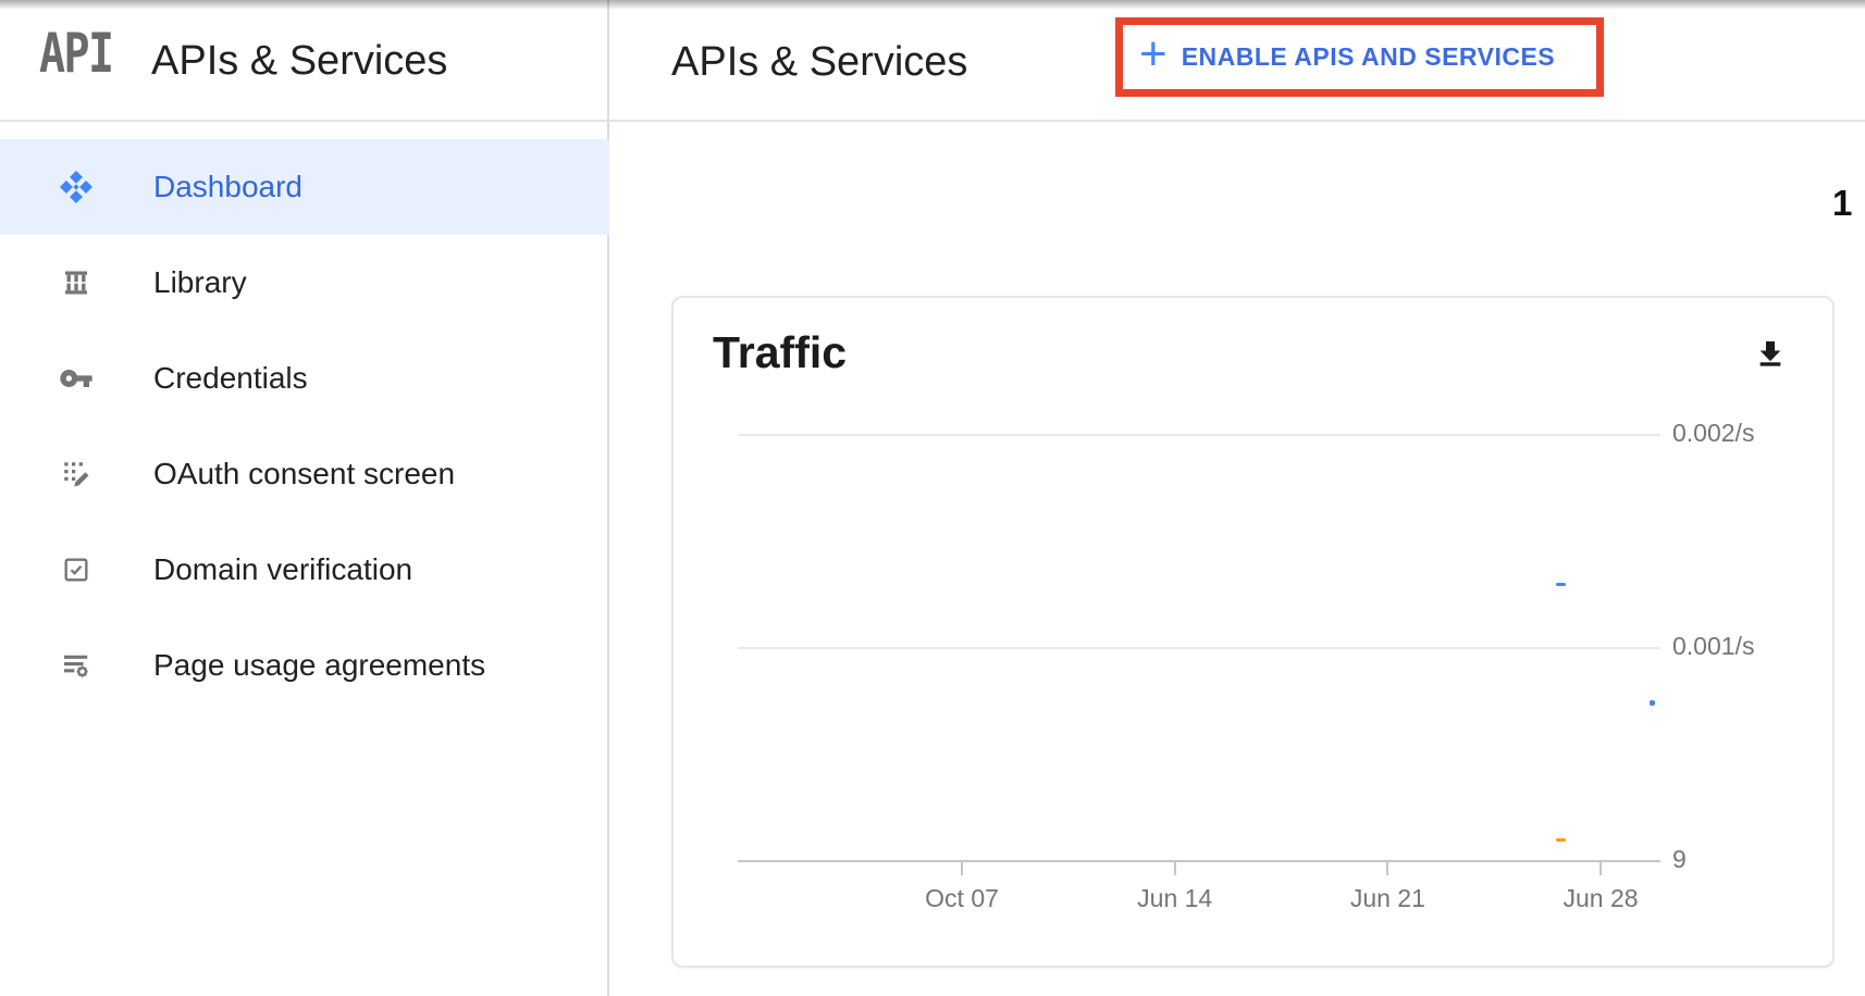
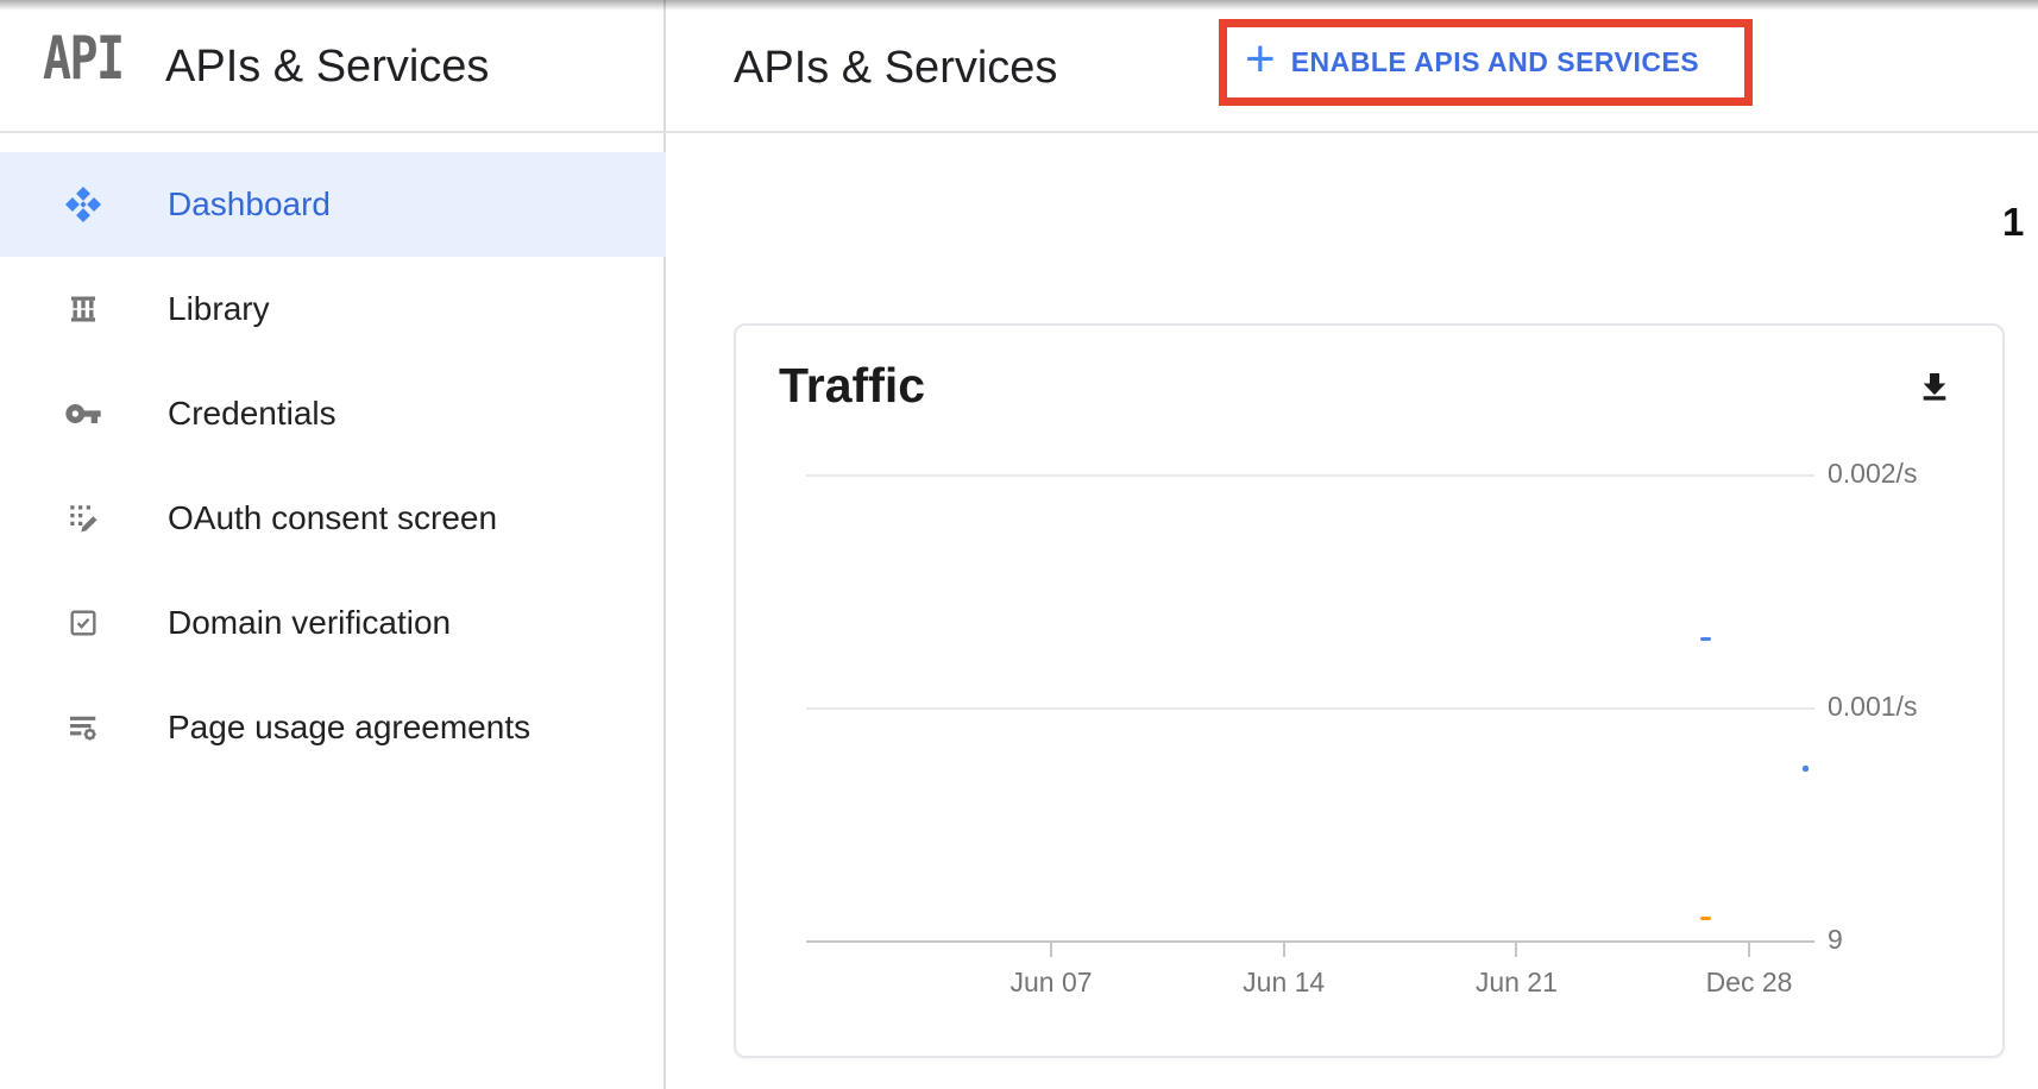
  API
  APIs & Services
  Dashboard
  Library
  Credentials
  OAuth consent screen
  Domain verification
  Page usage agreements
  APIs & Services
  +
  ENABLE APIS AND SERVICES
  1
  Traffic
  0.002/s
  0.001/s
  9
- Oct 07
+ Jun 07
  Jun 14
  Jun 21
- Jun 28
+ Dec 28
